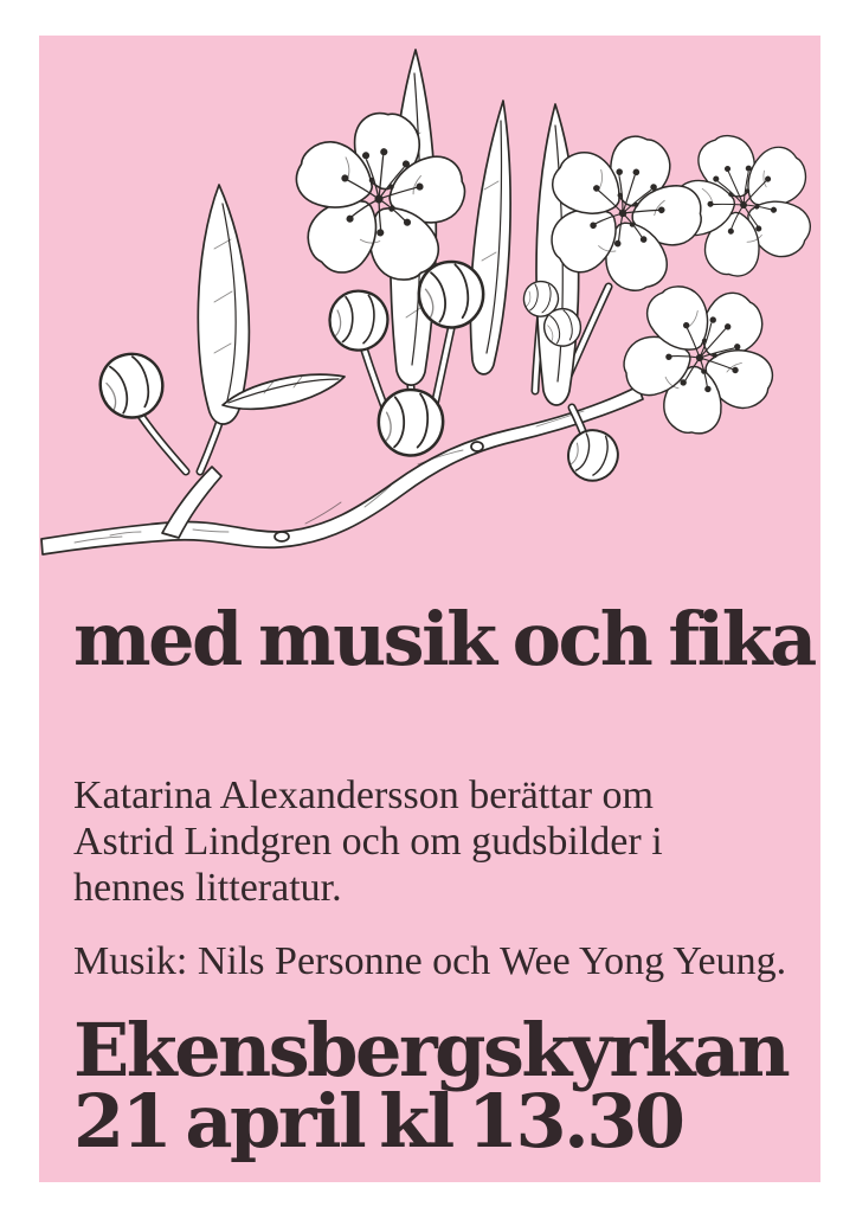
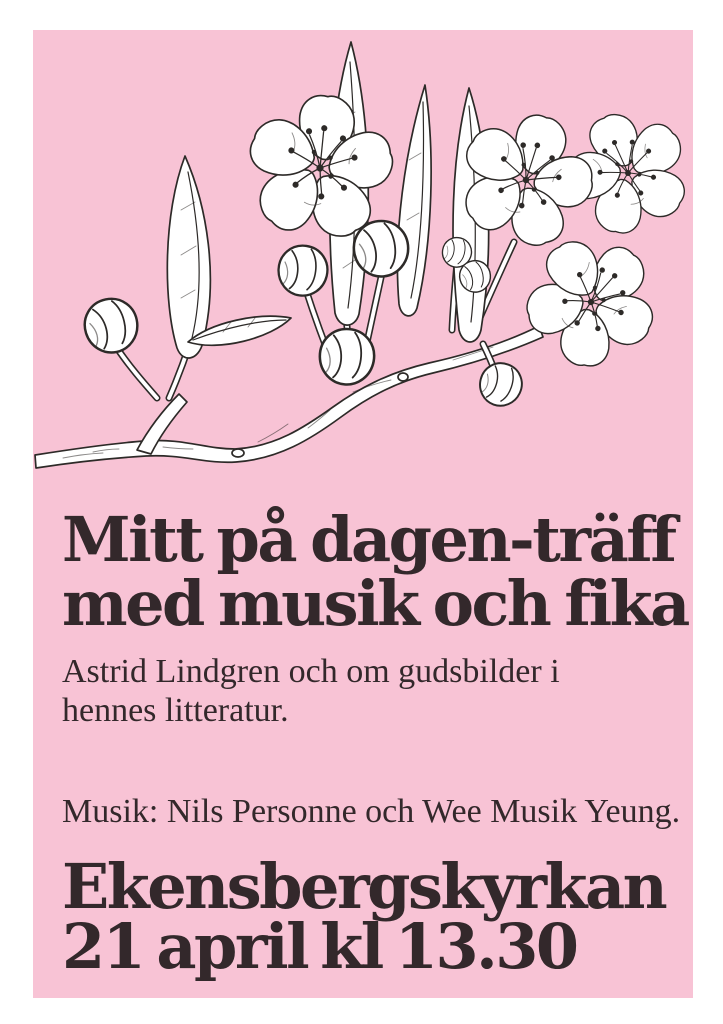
+ Mitt på dagen-träff
  med musik och fika
- Katarina Alexandersson berättar om
  Astrid Lindgren och om gudsbilder i
  hennes litteratur.
- Musik: Nils Personne och Wee Yong Yeung.
+ Musik: Nils Personne och Wee Musik Yeung.
  Ekensbergskyrkan
  21 april kl 13.30
